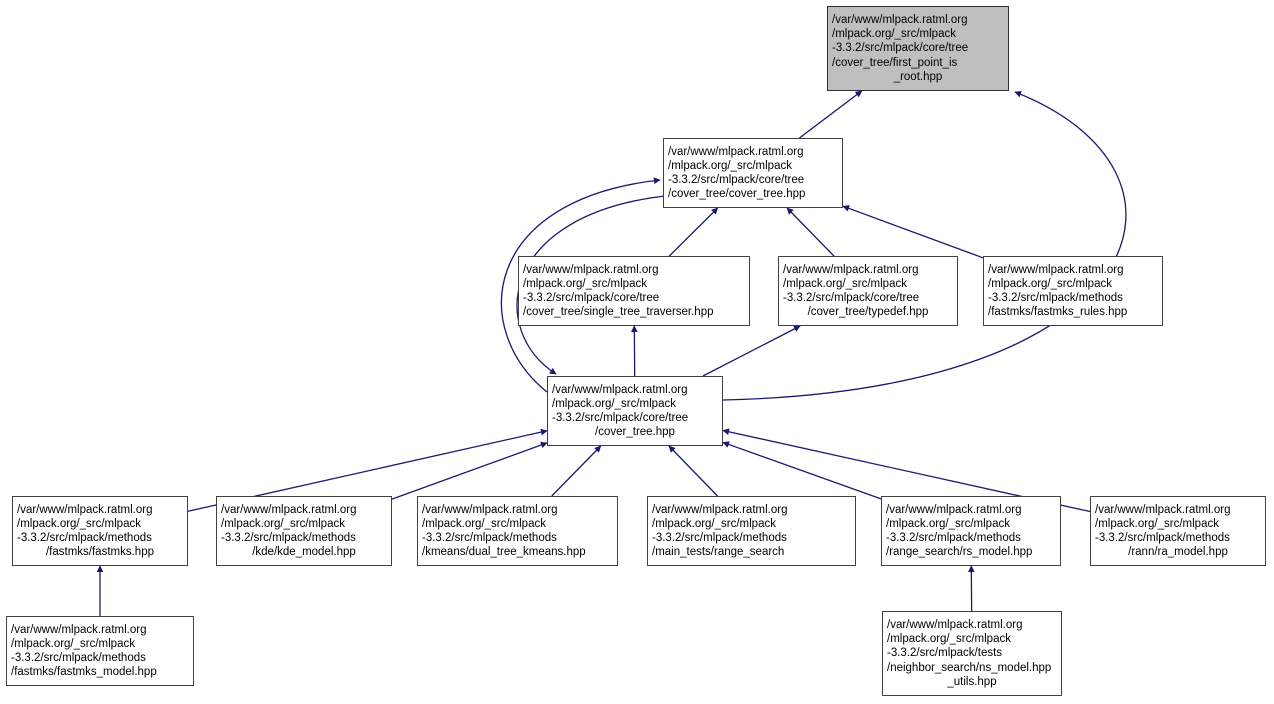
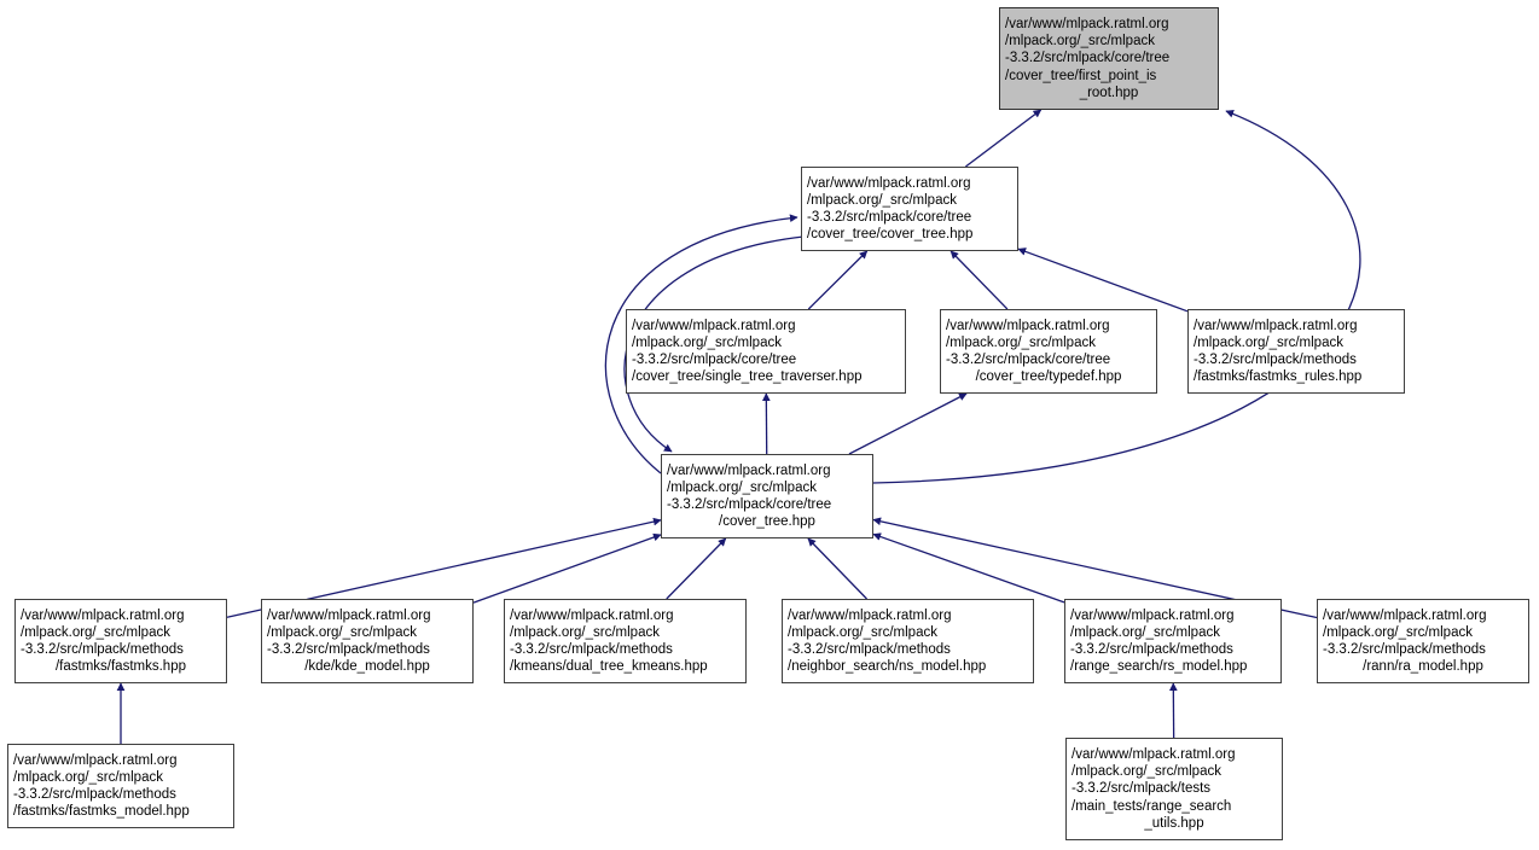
  /var/www/mlpack.ratml.org
  /mlpack.org/_src/mlpack
  -3.3.2/src/mlpack/core/tree
  /cover_tree/first_point_is
  _root.hpp
  /var/www/mlpack.ratml.org
  /mlpack.org/_src/mlpack
  -3.3.2/src/mlpack/core/tree
  /cover_tree/cover_tree.hpp
  /var/www/mlpack.ratml.org
  /mlpack.org/_src/mlpack
  -3.3.2/src/mlpack/core/tree
  /cover_tree/single_tree_traverser.hpp
  /var/www/mlpack.ratml.org
  /mlpack.org/_src/mlpack
  -3.3.2/src/mlpack/core/tree
  /cover_tree/typedef.hpp
  /var/www/mlpack.ratml.org
  /mlpack.org/_src/mlpack
  -3.3.2/src/mlpack/methods
  /fastmks/fastmks_rules.hpp
  /var/www/mlpack.ratml.org
  /mlpack.org/_src/mlpack
  -3.3.2/src/mlpack/core/tree
  /cover_tree.hpp
  /var/www/mlpack.ratml.org
  /mlpack.org/_src/mlpack
  -3.3.2/src/mlpack/methods
  /fastmks/fastmks.hpp
  /var/www/mlpack.ratml.org
  /mlpack.org/_src/mlpack
  -3.3.2/src/mlpack/methods
  /kde/kde_model.hpp
  /var/www/mlpack.ratml.org
  /mlpack.org/_src/mlpack
  -3.3.2/src/mlpack/methods
  /kmeans/dual_tree_kmeans.hpp
  /var/www/mlpack.ratml.org
  /mlpack.org/_src/mlpack
  -3.3.2/src/mlpack/methods
- /main_tests/range_search
+ /neighbor_search/ns_model.hpp
  /var/www/mlpack.ratml.org
  /mlpack.org/_src/mlpack
  -3.3.2/src/mlpack/methods
  /range_search/rs_model.hpp
  /var/www/mlpack.ratml.org
  /mlpack.org/_src/mlpack
  -3.3.2/src/mlpack/methods
  /rann/ra_model.hpp
  /var/www/mlpack.ratml.org
  /mlpack.org/_src/mlpack
  -3.3.2/src/mlpack/methods
  /fastmks/fastmks_model.hpp
  /var/www/mlpack.ratml.org
  /mlpack.org/_src/mlpack
  -3.3.2/src/mlpack/tests
- /neighbor_search/ns_model.hpp
+ /main_tests/range_search
  _utils.hpp
